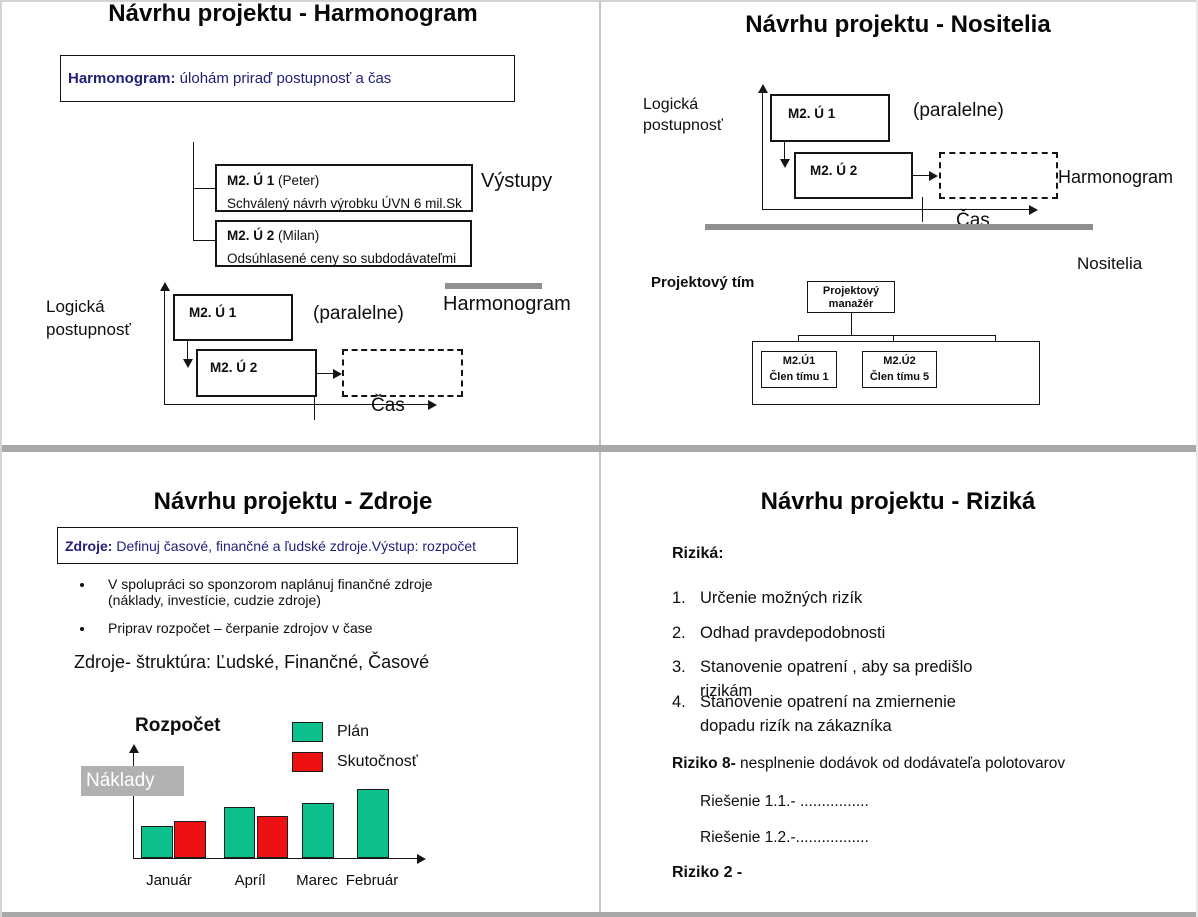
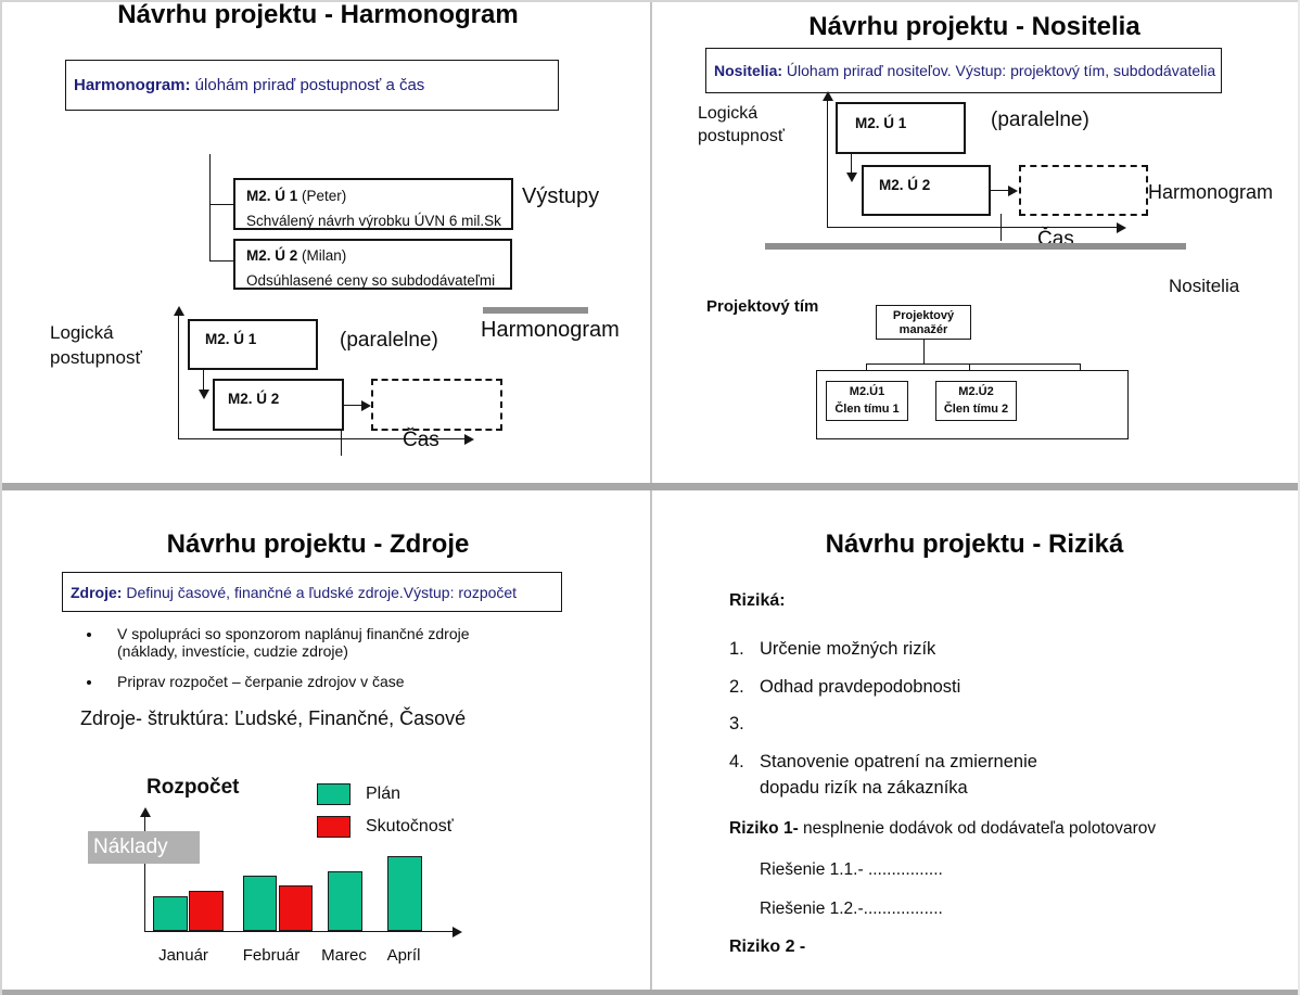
  Návrhu projektu - Harmonogram
  Harmonogram: úlohám priraď postupnosť a čas
  M2. Ú 1 (Peter)
  Schválený návrh výrobku ÚVN 6 mil.Sk
  M2. Ú 2 (Milan)
  Odsúhlasené ceny so subdodávateľmi
  Výstupy
  Harmonogram
  Logická
  postupnosť
  M2. Ú 1
  M2. Ú 2
  (paralelne)
  Čas
  Návrhu projektu - Nositelia
+ Nositelia: Úloham priraď nositeľov. Výstup: projektový tím, subdodávatelia
  Logická
  postupnosť
  M2. Ú 1
  (paralelne)
  M2. Ú 2
  Harmonogram
  Čas
  Nositelia
  Projektový tím
  Projektový
  manažér
  M2.Ú1
  Člen tímu 1
  M2.Ú2
- Člen tímu 5
+ Člen tímu 2
  Návrhu projektu - Zdroje
  Zdroje: Definuj časové, finančné a ľudské zdroje.Výstup: rozpočet
  V spolupráci so sponzorom naplánuj finančné zdroje
  (náklady, investície, cudzie zdroje)
  Priprav rozpočet – čerpanie zdrojov v čase
  Zdroje- štruktúra: Ľudské, Finančné, Časové
  Rozpočet
  Plán
  Skutočnosť
  Náklady
  Január
- Apríl
+ Február
  Marec
- Február
+ Apríl
  Návrhu projektu - Riziká
  Riziká:
  1.
  Určenie možných rizík
  2.
  Odhad pravdepodobnosti
  3.
- Stanovenie opatrení , aby sa predišlo
- rizikám
  4.
  Stanovenie opatrení na zmiernenie
  dopadu rizík na zákazníka
- Riziko 8- nesplnenie dodávok od dodávateľa polotovarov
+ Riziko 1- nesplnenie dodávok od dodávateľa polotovarov
  Riešenie 1.1.- ................
  Riešenie 1.2.-.................
  Riziko 2 -
